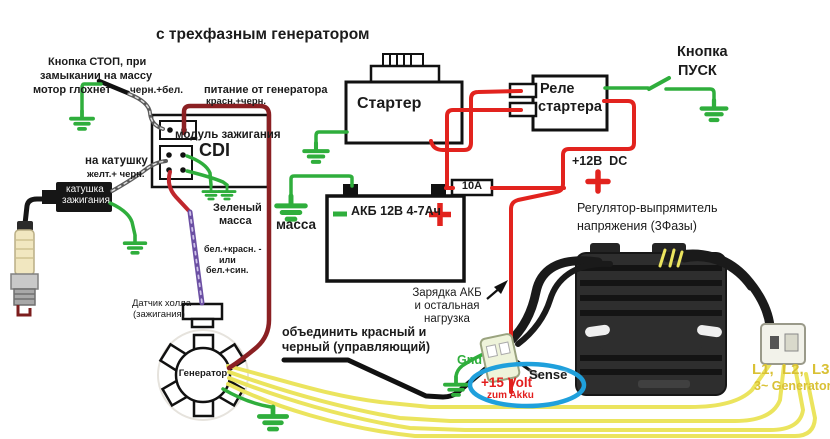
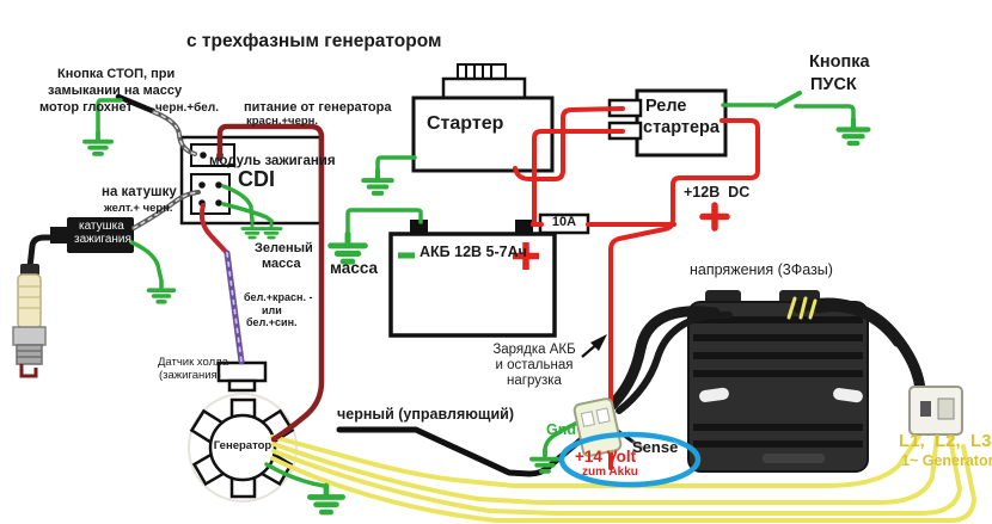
  с трехфазным генератором
  Кнопка СТОП, при
  замыкании на массу
  мотор глохнет
  черн.+бел.
  питание от генератора
  красн.+черн.
  модуль зажигания
  CDI
  на катушку
  желт.+ черн.
  катушка
  зажигания
  Зеленый
  масса
  бел.+красн. -
  или
  бел.+син.
  Датчик холла
  (зажигания)
  Генератор
- объединить красный и
  черный (управляющий)
  Стартер
  Реле
  стартера
  Кнопка
  ПУСК
  масса
- АКБ 12В 4-7Ач
+ АКБ 12В 5-7Ач
  10А
  +12В DC
- Регулятор-выпрямитель
  напряжения (3Фазы)
  Зарядка АКБ
  и остальная
  нагрузка
  Gnd
  Sense
- +15 Volt
+ +14 Volt
  zum Akku
  L1, L2, L3
- 3~ Generator
+ 1~ Generator
